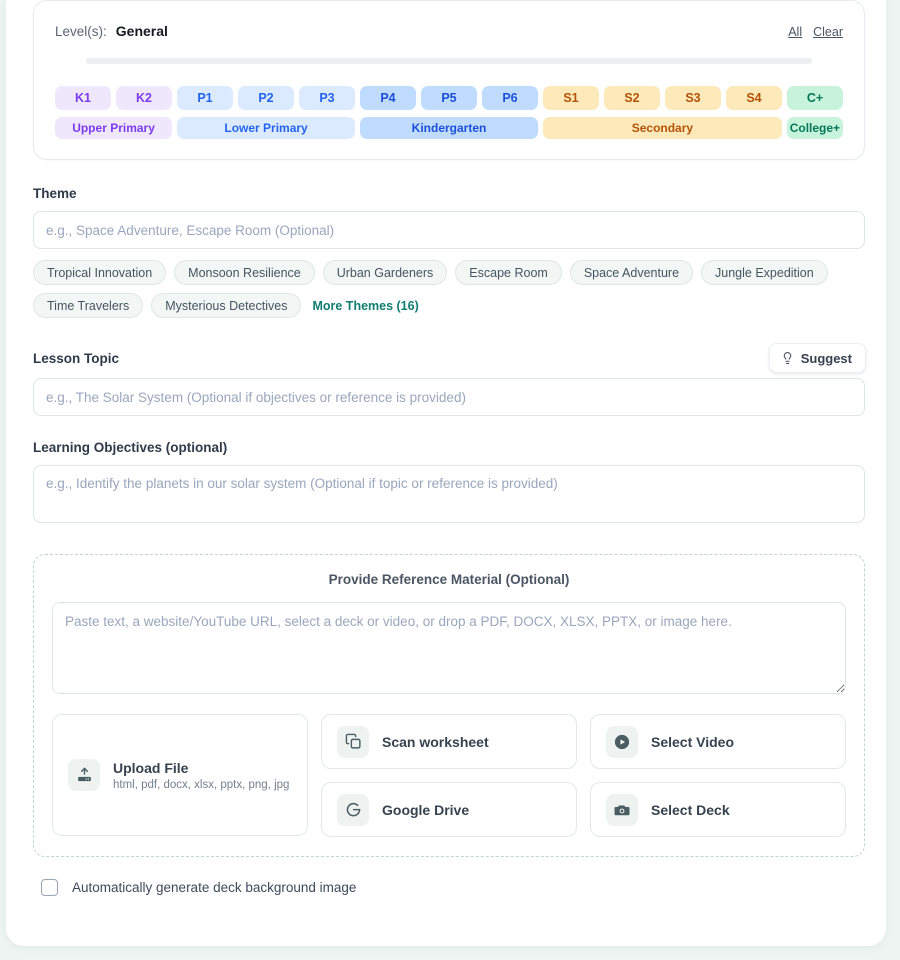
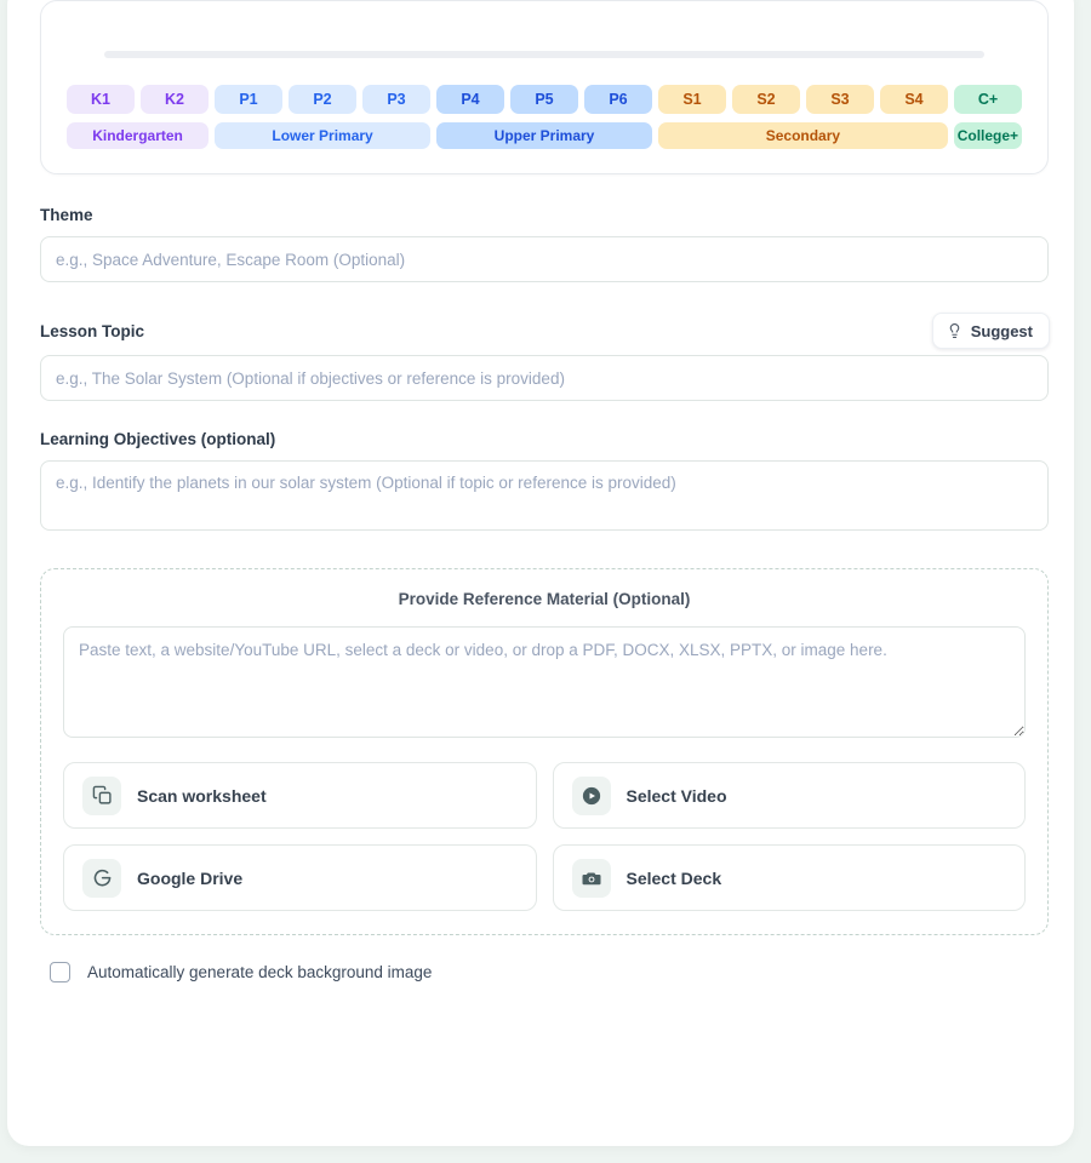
- Level(s):
- General
- All
- Clear
  K1
  K2
  P1
  P2
  P3
  P4
  P5
  P6
  S1
  S2
  S3
  S4
  C+
- Upper Primary
+ Kindergarten
  Lower Primary
- Kindergarten
+ Upper Primary
  Secondary
  College+
  Theme
  e.g., Space Adventure, Escape Room (Optional)
- Tropical Innovation
- Monsoon Resilience
- Urban Gardeners
- Escape Room
- Space Adventure
- Jungle Expedition
- Time Travelers
- Mysterious Detectives
- More Themes (16)
  Lesson Topic
  Suggest
  e.g., The Solar System (Optional if objectives or reference is provided)
  Learning Objectives (optional)
  e.g., Identify the planets in our solar system (Optional if topic or reference is provided)
  Provide Reference Material (Optional)
  Paste text, a website/YouTube URL, select a deck or video, or drop a PDF, DOCX, XLSX, PPTX, or image here.
- Upload File
- html, pdf, docx, xlsx, pptx, png, jpg
  Scan worksheet
  Google Drive
  Select Video
  Select Deck
  Automatically generate deck background image
